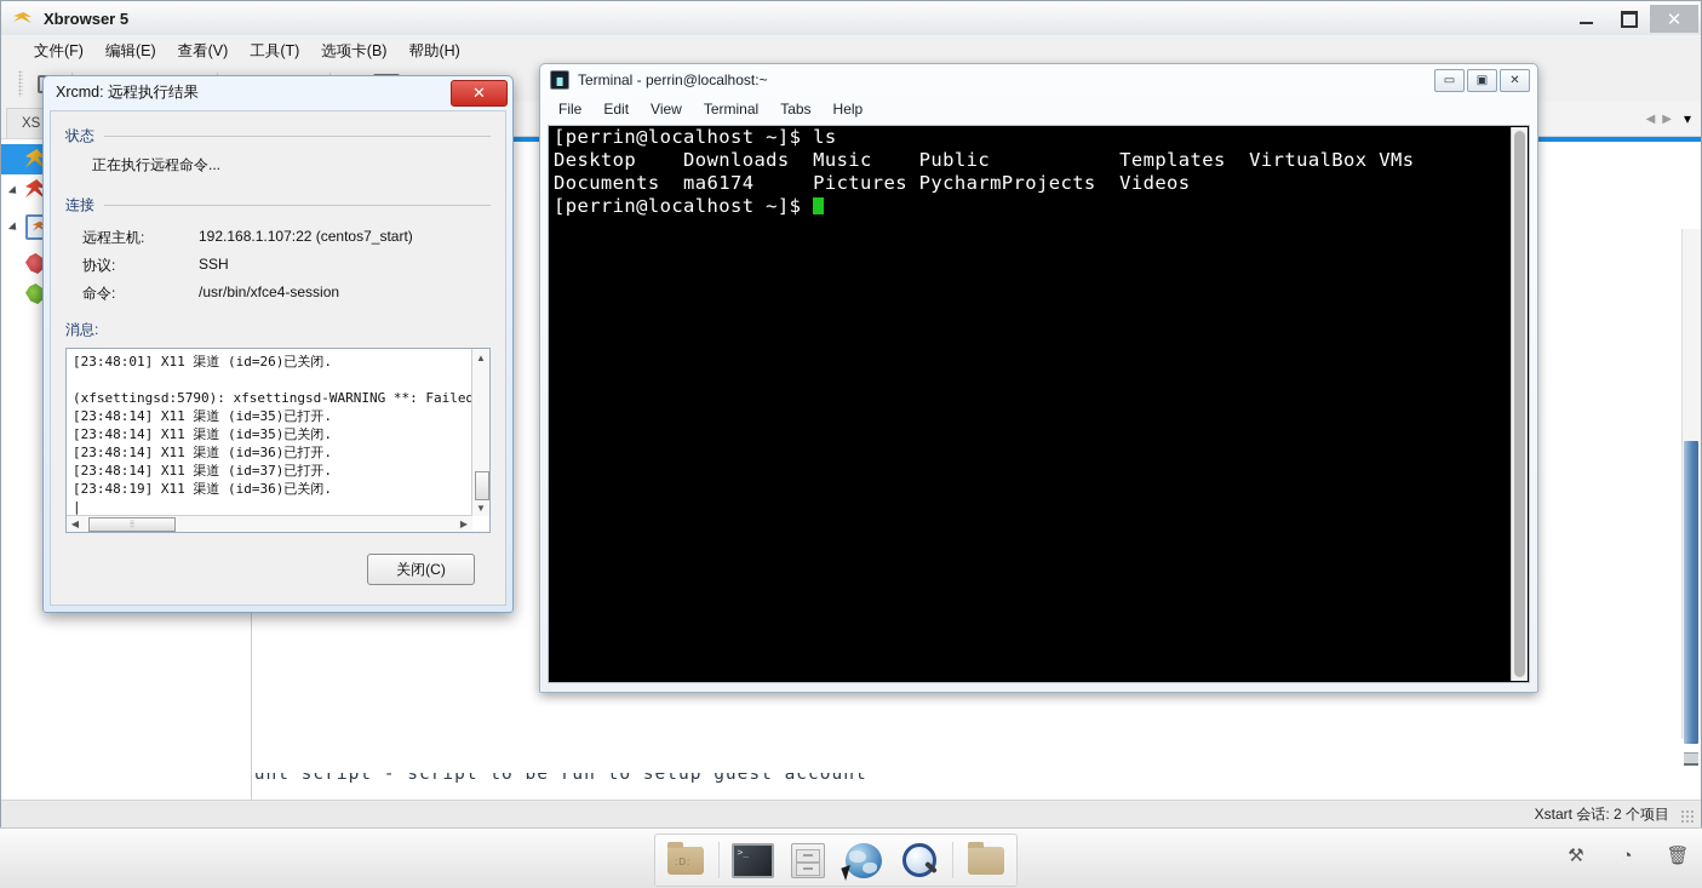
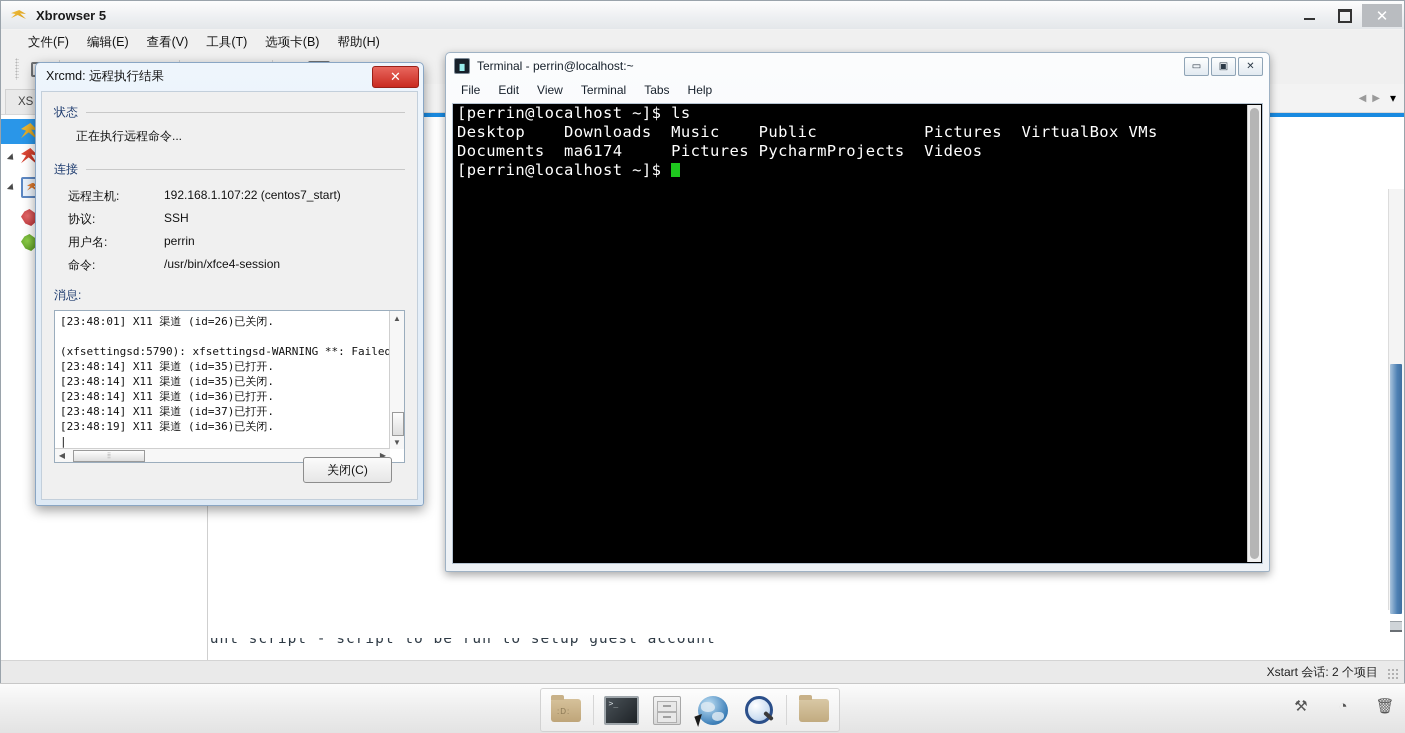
  Xbrowser 5
  ✕
  文件(F)
  编辑(E)
  查看(V)
  工具(T)
  选项卡(B)
  帮助(H)
  XS
  ◀
  ▶
  ▾
  unt script - script to be run to setup guest account
  Xstart 会话: 2 个项目
  ▆
  Terminal - perrin@localhost:~
  ▭
  ▣
  ✕
  File
  Edit
  View
  Terminal
  Tabs
  Help
  [perrin@localhost ~]$ ls
- Desktop Downloads Music Public Templates VirtualBox VMs
+ Desktop Downloads Music Public Pictures VirtualBox VMs
  Documents ma6174 Pictures PycharmProjects Videos
  [perrin@localhost ~]$
  Xrcmd: 远程执行结果
  ✕
  状态
  正在执行远程命令...
  连接
  远程主机:
  192.168.1.107:22 (centos7_start)
  协议:
  SSH
+ 用户名:
+ perrin
  命令:
  /usr/bin/xfce4-session
  消息:
  [23:48:01] X11 渠道 (id=26)已关闭.
  (xfsettingsd:5790): xfsettingsd-WARNING **: Failed
  [23:48:14] X11 渠道 (id=35)已打开.
  [23:48:14] X11 渠道 (id=35)已关闭.
  [23:48:14] X11 渠道 (id=36)已打开.
  [23:48:14] X11 渠道 (id=37)已打开.
  [23:48:19] X11 渠道 (id=36)已关闭.
  |
  ▲
  ▼
  ◀
  ⦙⦙
  ▶
  关闭(C)
  :D:
  ⚒
  ◔
  🗑
